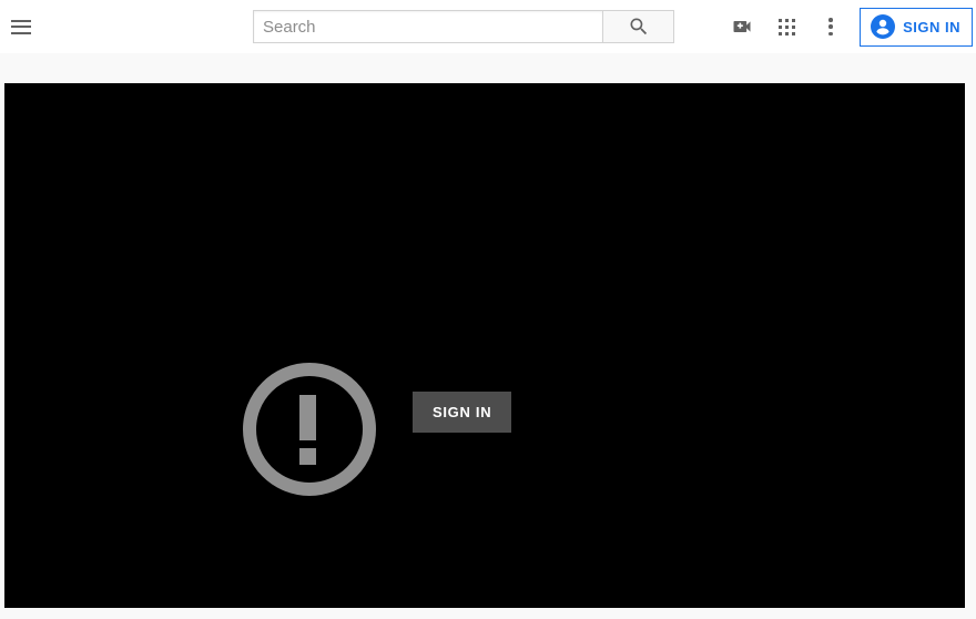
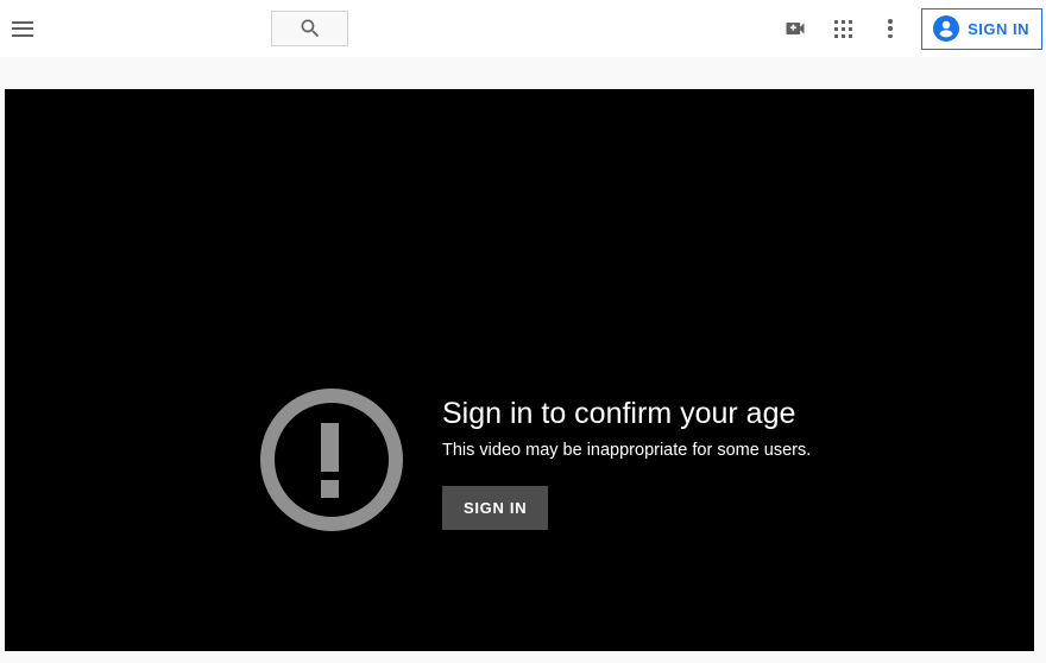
- Search
  SIGN IN
+ Sign in to confirm your age
+ This video may be inappropriate for some users.
  SIGN IN
